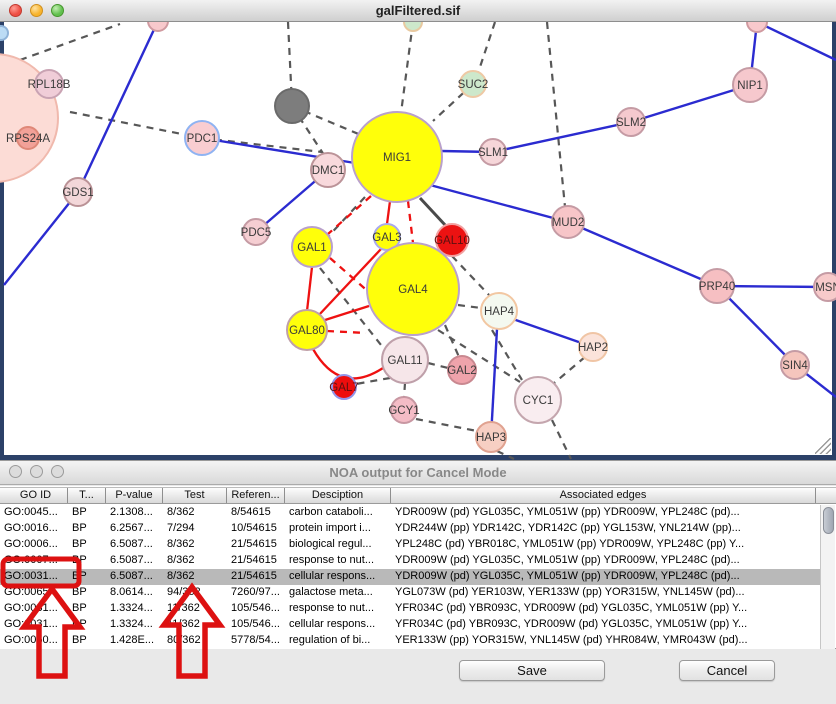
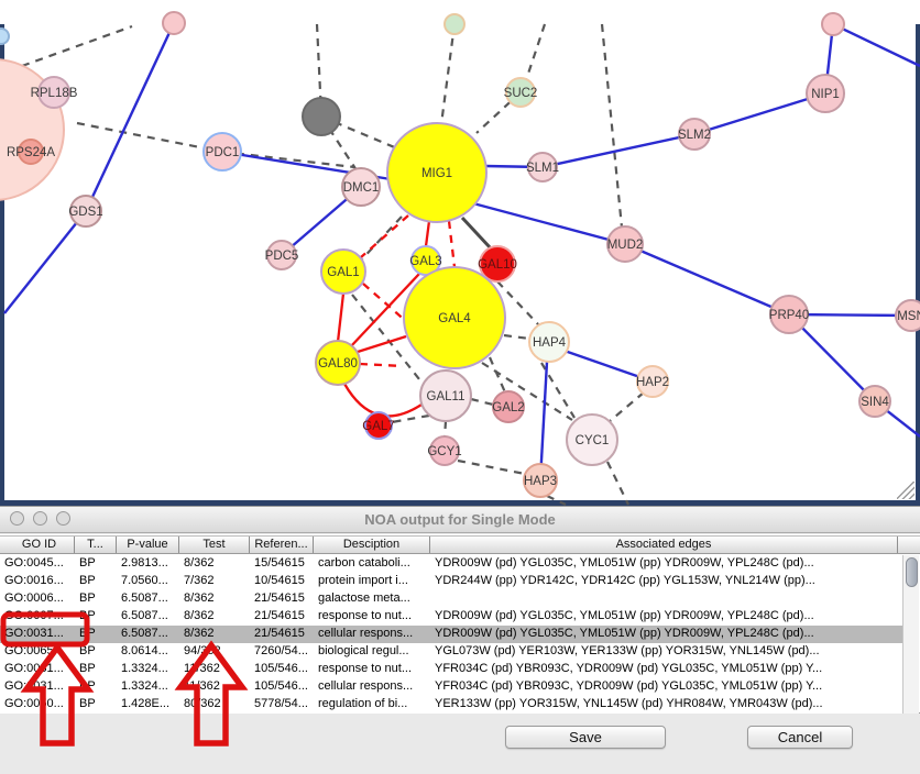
  RPL18B
  RPS24A
  GDS1
  PDC1
  PDC5
  DMC1
  MIG1
  SUC2
  SLM1
  SLM2
  NIP1
  MUD2
  PRP40
  SIN4
  GAL1
  GAL3
  GAL10
  GAL4
  GAL80
  GAL11
  GAL2
  GAL7
  GCY1
  HAP4
  HAP2
  HAP3
  CYC1
- galFiltered.sif
- NOA output for Cancel Mode
+ NOA output for Single Mode
  GO ID
  T...
  P-value
  Test
  Referen...
  Desciption
  Associated edges
  GO:0045...
  BP
- 2.1308...
+ 2.9813...
  8/362
- 8/54615
+ 15/54615
  carbon cataboli...
  YDR009W (pd) YGL035C, YML051W (pp) YDR009W, YPL248C (pd)...
  GO:0016...
  BP
- 6.2567...
+ 7.0560...
- 7/294
+ 7/362
  10/54615
  protein import i...
  YDR244W (pp) YDR142C, YDR142C (pp) YGL153W, YNL214W (pp)...
  GO:0006...
  BP
  6.5087...
  8/362
  21/54615
- biological regul...
+ galactose meta...
- YPL248C (pd) YBR018C, YML051W (pp) YDR009W, YPL248C (pp) Y...
  6.5087...
  8/362
  21/54615
  response to nut...
  YDR009W (pd) YGL035C, YML051W (pp) YDR009W, YPL248C (pd)...
  GO:0031...
  BP
  6.5087...
  8/362
  21/54615
  cellular respons...
  YDR009W (pd) YGL035C, YML051W (pp) YDR009W, YPL248C (pd)...
  GO:0065
  BP
  8.0614...
- 7260/97...
+ 7260/54...
- galactose meta...
+ biological regul...
  YGL073W (pd) YER103W, YER133W (pp) YOR315W, YNL145W (pd)...
  GO:001...
  BP
  1.3324...
  1/362
  105/546...
  response to nut...
  YFR034C (pd) YBR093C, YDR009W (pd) YGL035C, YML051W (pp) Y...
  GO:031...
  1.3324...
  105/546...
  cellular respons...
  YFR034C (pd) YBR093C, YDR009W (pd) YGL035C, YML051W (pp) Y...
  GO:000...
  BP
  1.428E...
  80362
  5778/54...
  regulation of bi...
  YER133W (pp) YOR315W, YNL145W (pd) YHR084W, YMR043W (pd)...
  Save
  Cancel
